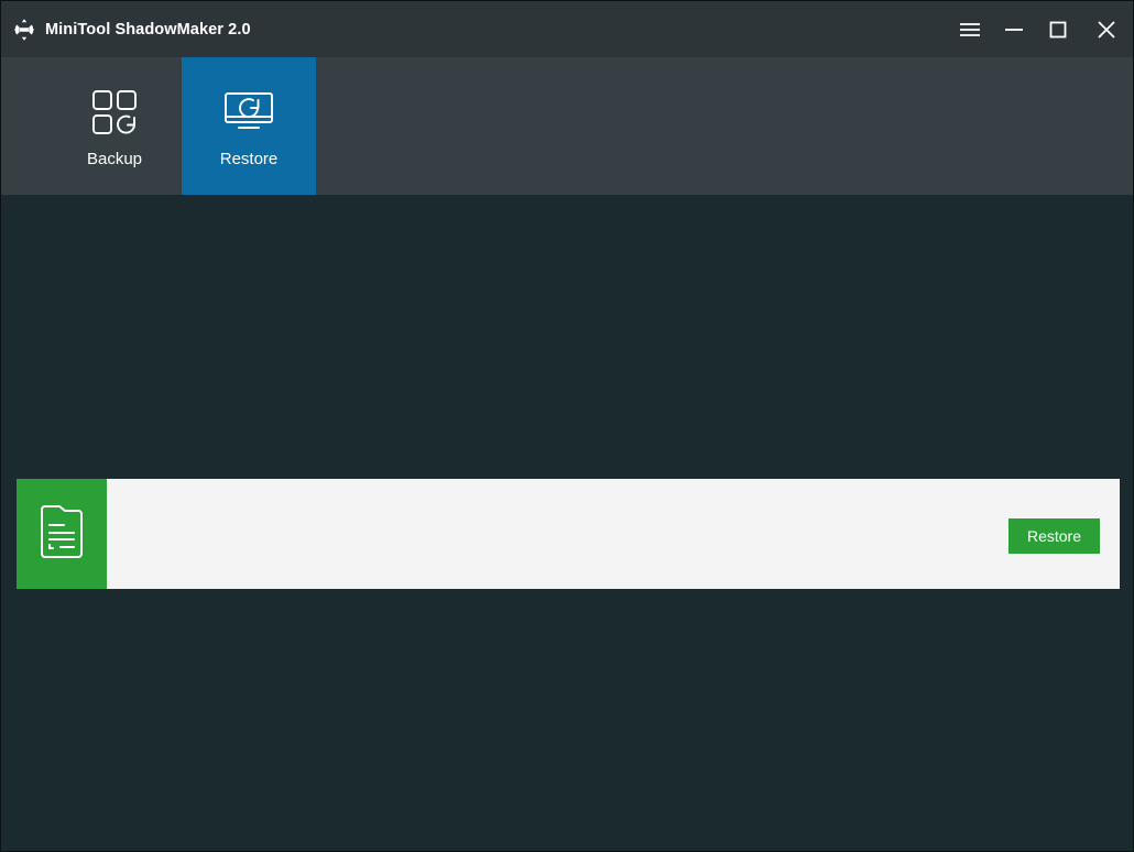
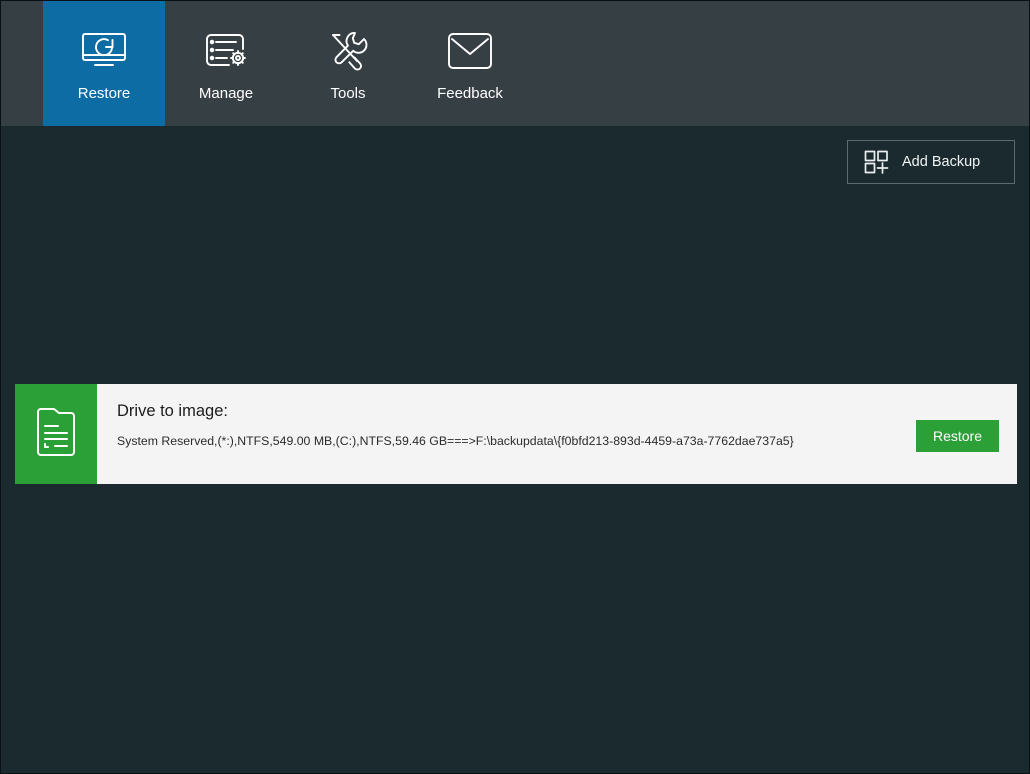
- MiniTool ShadowMaker 2.0
- Backup
  Restore
+ Manage
+ Tools
+ Feedback
+ Add Backup
+ Drive to image:
+ System Reserved,(*:),NTFS,549.00 MB,(C:),NTFS,59.46 GB===>F:\backupdata\{f0bfd213-893d-4459-a73a-7762dae737a5}
  Restore
